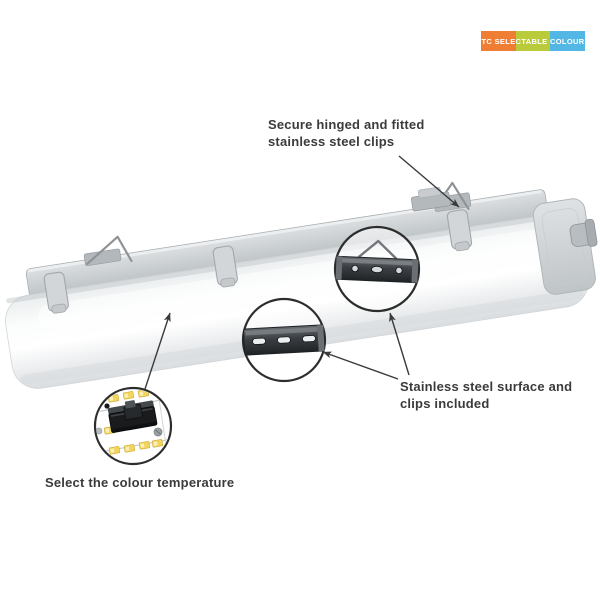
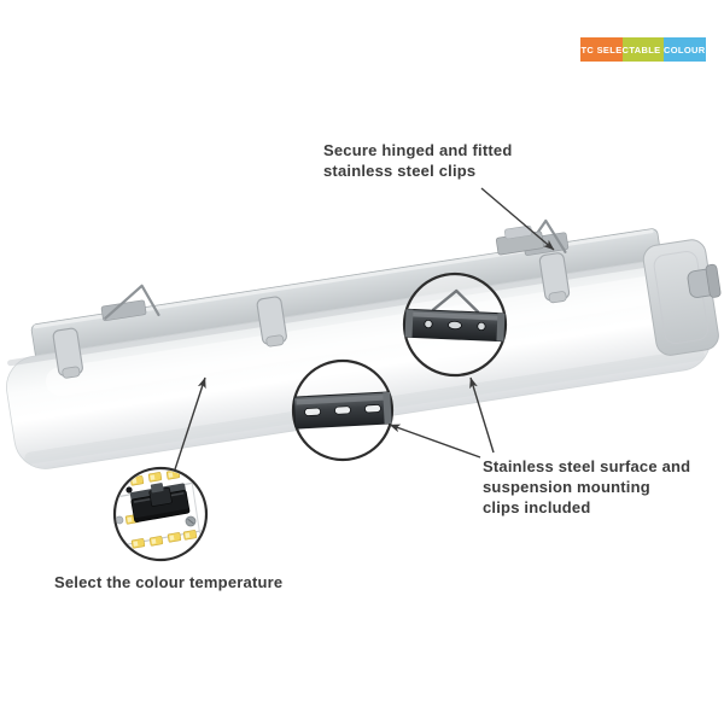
  TC SELECTABLE COLOUR
  Secure hinged and fitted
  stainless steel clips
  Stainless steel surface and
+ suspension mounting
  clips included
  Select the colour temperature
